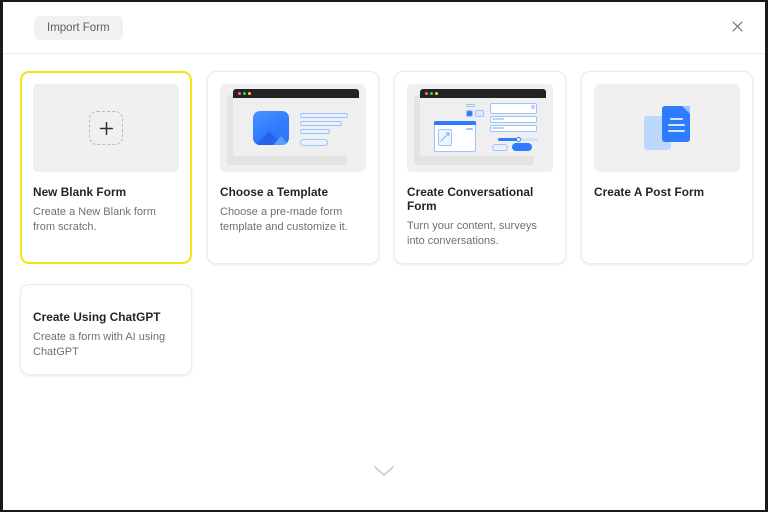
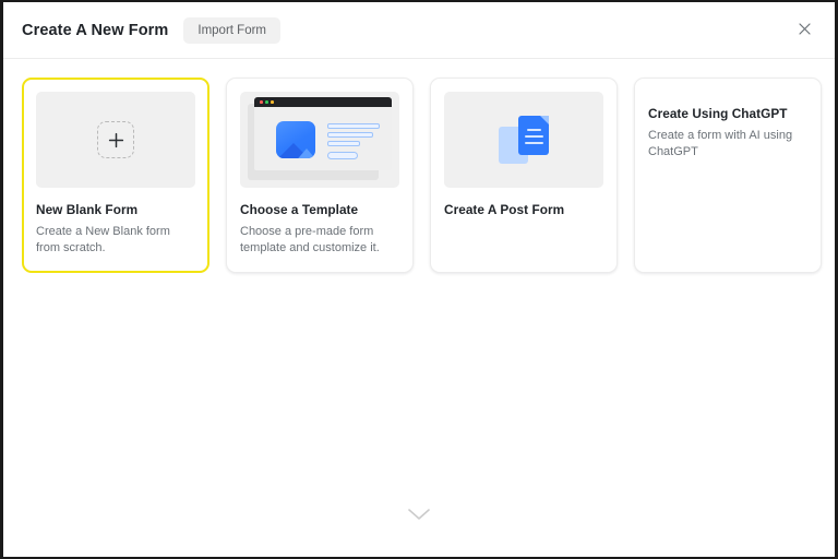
+ Create A New Form
  Import Form
  New Blank Form
  Create a New Blank form from scratch.
  Choose a Template
  Choose a pre-made form template and customize it.
- Create Conversational Form
- Turn your content, surveys into conversations.
  Create A Post Form
  Create Using ChatGPT
  Create a form with AI using ChatGPT
